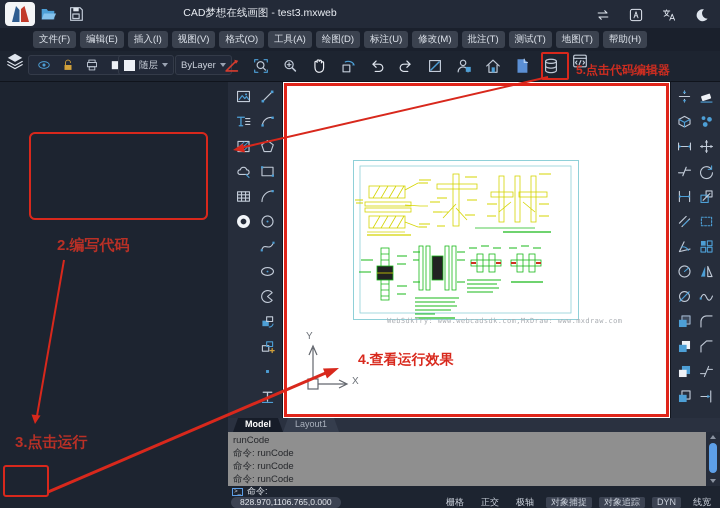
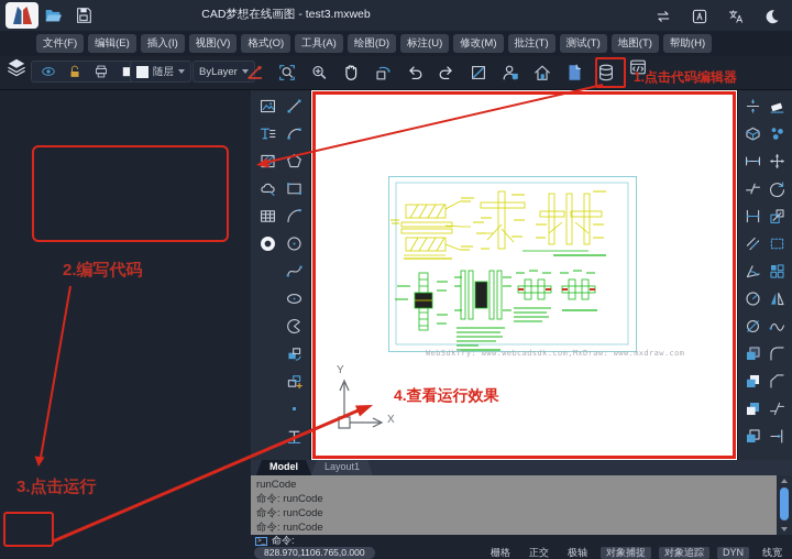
  CAD梦想在线画图 - test3.mxweb
  文件(F)
  编辑(E)
  插入(I)
  视图(V)
  格式(O)
  工具(A)
  绘图(D)
  标注(U)
  修改(M)
  批注(T)
  测试(T)
  地图(T)
  帮助(H)
  随层
  ByLayer
  WebSdkTry: www.webcadsdk.com,MxDraw: www.mxdraw.com
  Y
  X
  Model
  Layout1
  runCode
  命令: runCode
  命令: runCode
  命令: runCode
  命令:
  828.970,1106.765,0.000
  栅格
  正交
  极轴
  对象捕捉
  对象追踪
  DYN
  线宽
- 5.点击代码编辑器
+ 1.点击代码编辑器
  2.编写代码
  3.点击运行
  4.查看运行效果
